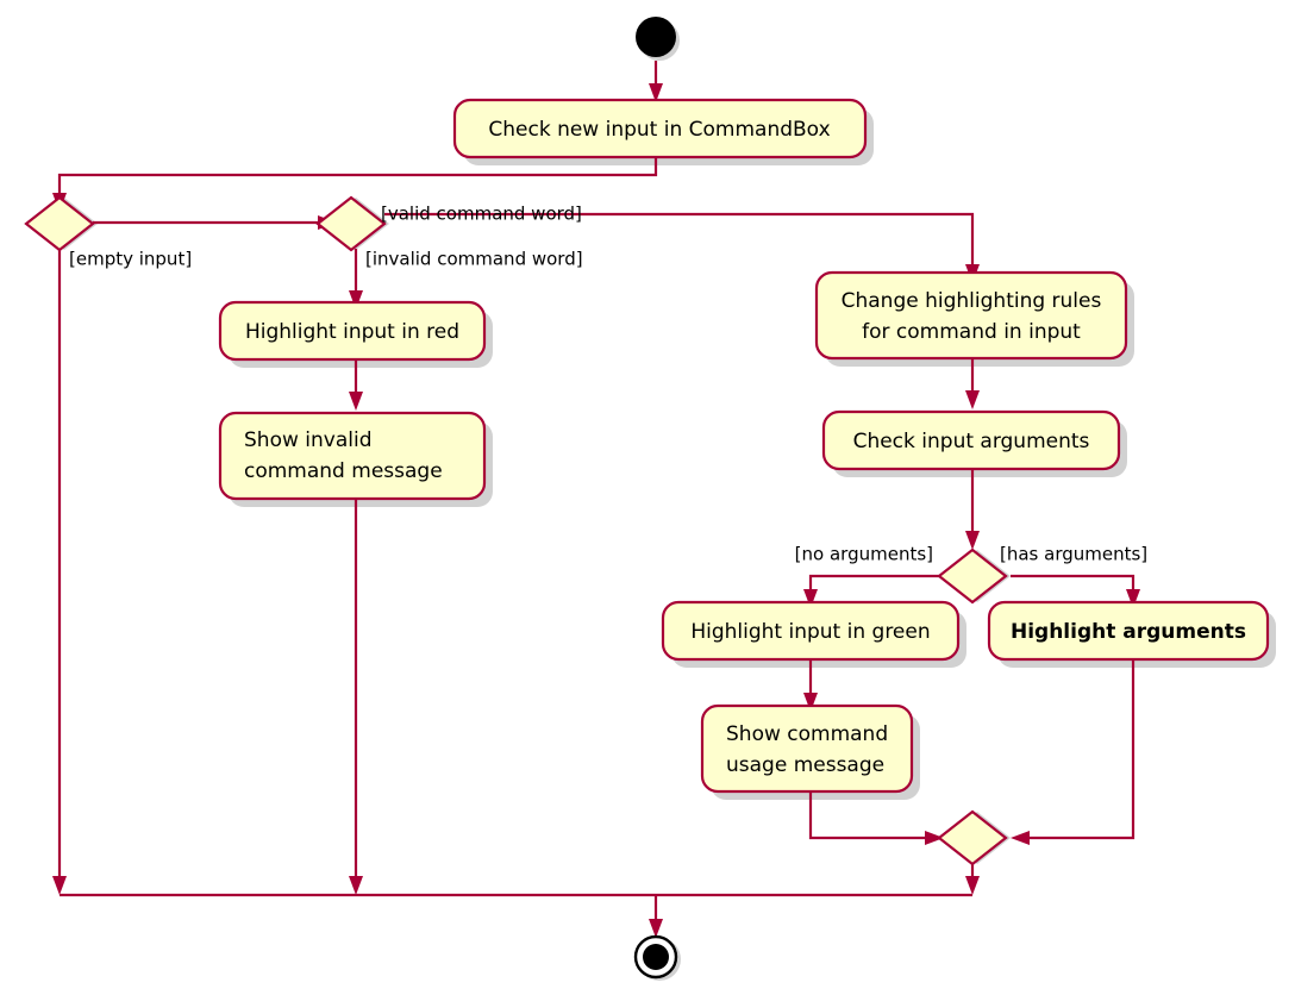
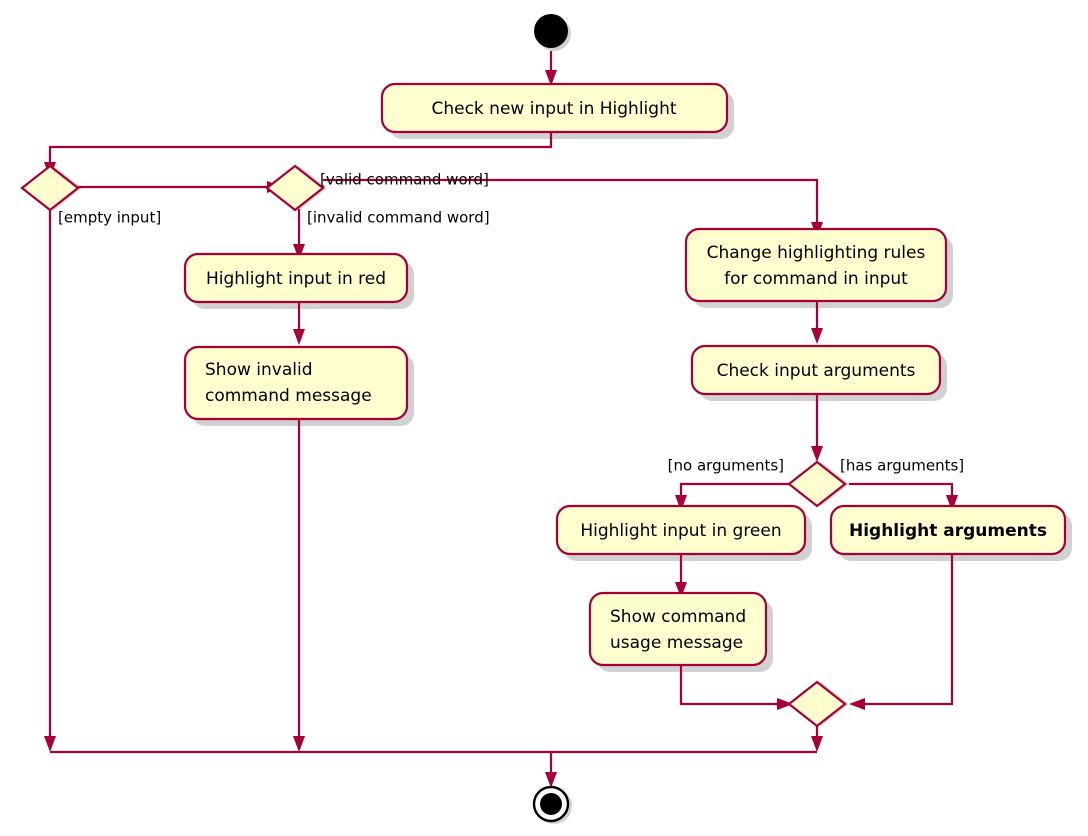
- Check new input in CommandBox
+ Check new input in Highlight
  [empty input]
  [valid command word]
  [invalid command word]
  Highlight input in red
  Show invalid
  command message
  Change highlighting rules
  for command in input
  Check input arguments
  [no arguments]
  [has arguments]
  Highlight input in green
  Highlight arguments
  Show command
  usage message
